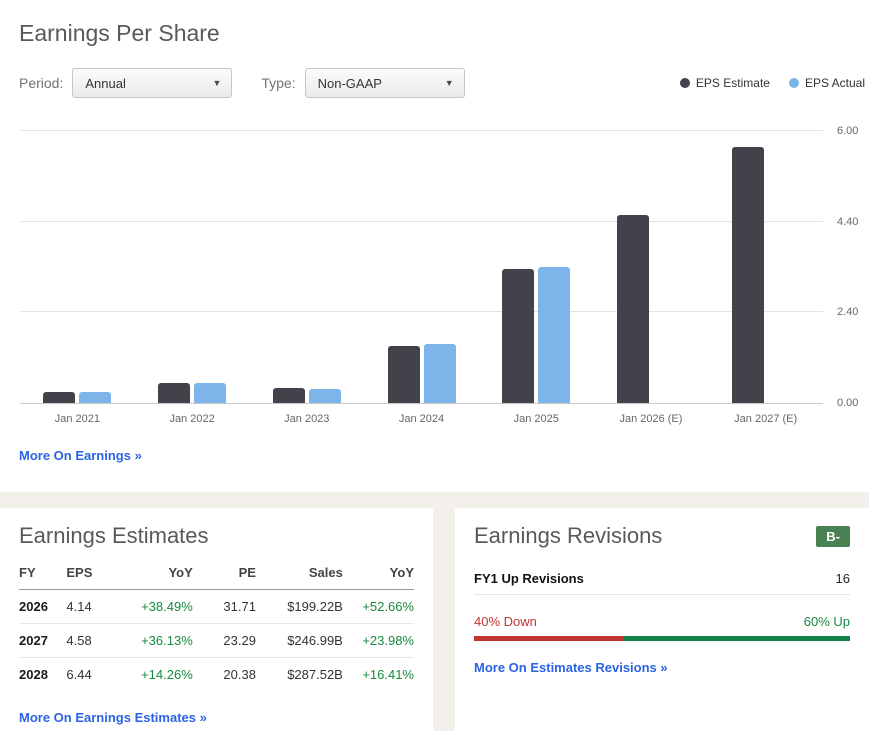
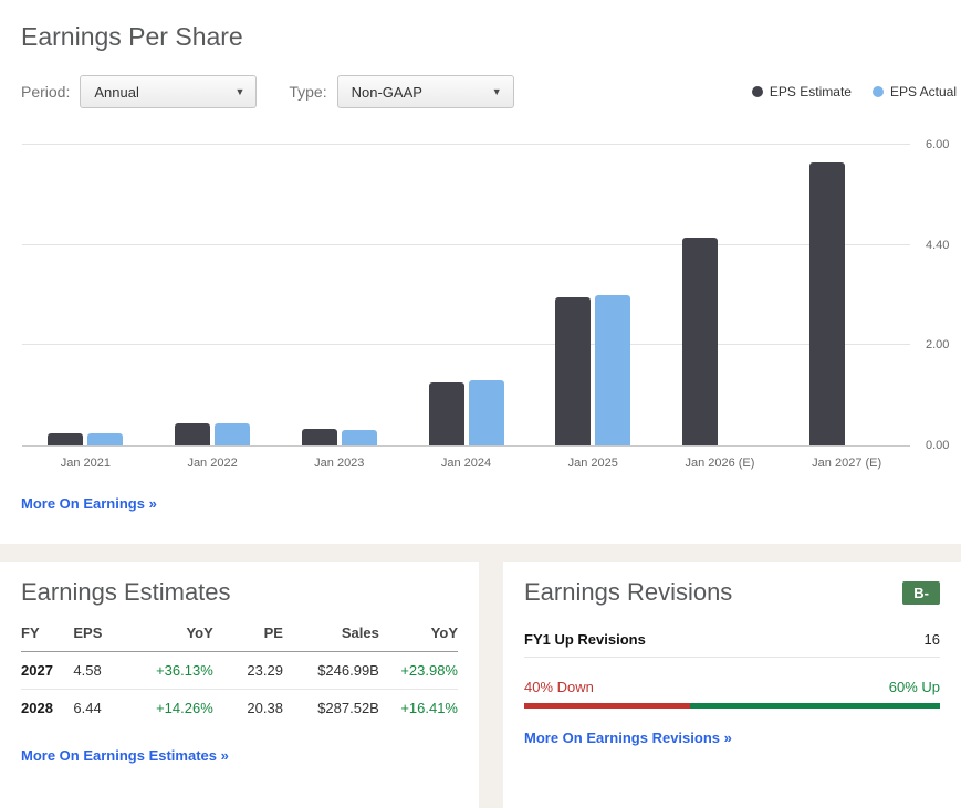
  Earnings Per Share
  Period:
  Annual
  ▼
  Type:
  Non-GAAP
  ▼
  EPS Estimate
  EPS Actual
  0.00
- 2.40
+ 2.00
  4.40
  6.00
  Jan 2021
  Jan 2022
  Jan 2023
  Jan 2024
  Jan 2025
  Jan 2026 (E)
  Jan 2027 (E)
  More On Earnings »
  Earnings Estimates
  FY	EPS	YoY	PE	Sales	YoY
- 2026	4.14	+38.49%	31.71	$199.22B	+52.66%
  2027	4.58	+36.13%	23.29	$246.99B	+23.98%
  2028	6.44	+14.26%	20.38	$287.52B	+16.41%
  More On Earnings Estimates »
  Earnings Revisions
  B-
  FY1 Up Revisions
  16
  40% Down
  60% Up
- More On Estimates Revisions »
+ More On Earnings Revisions »
